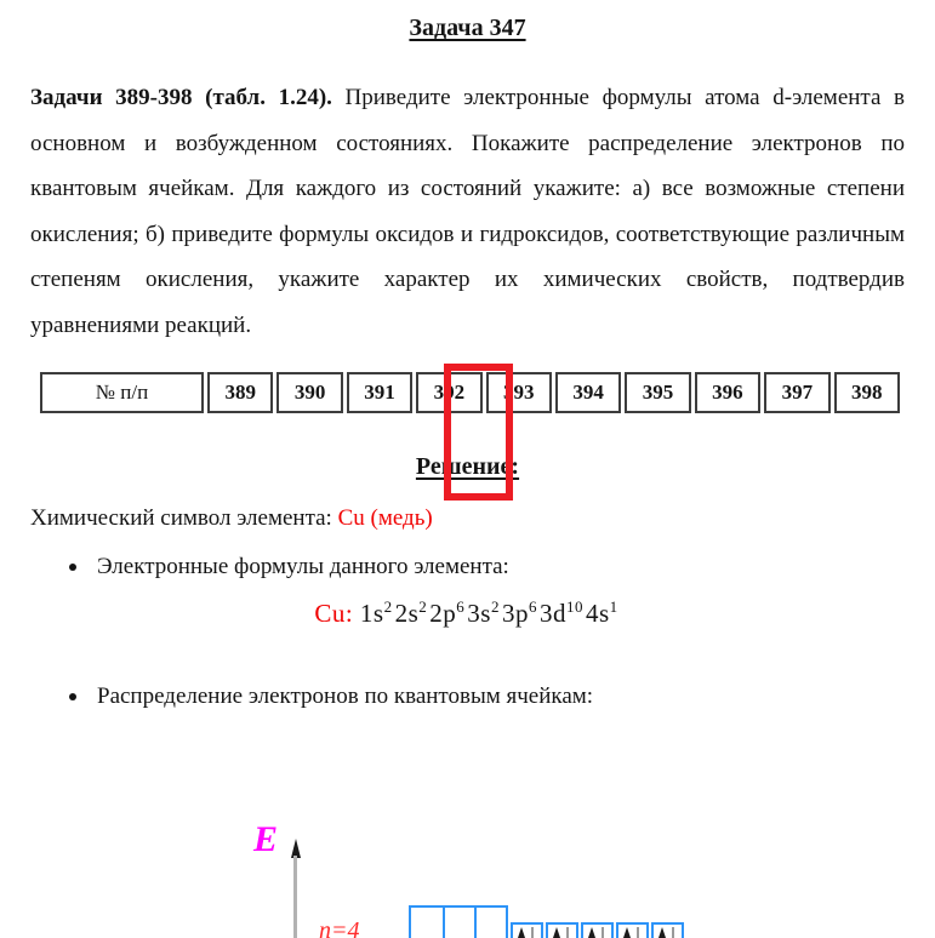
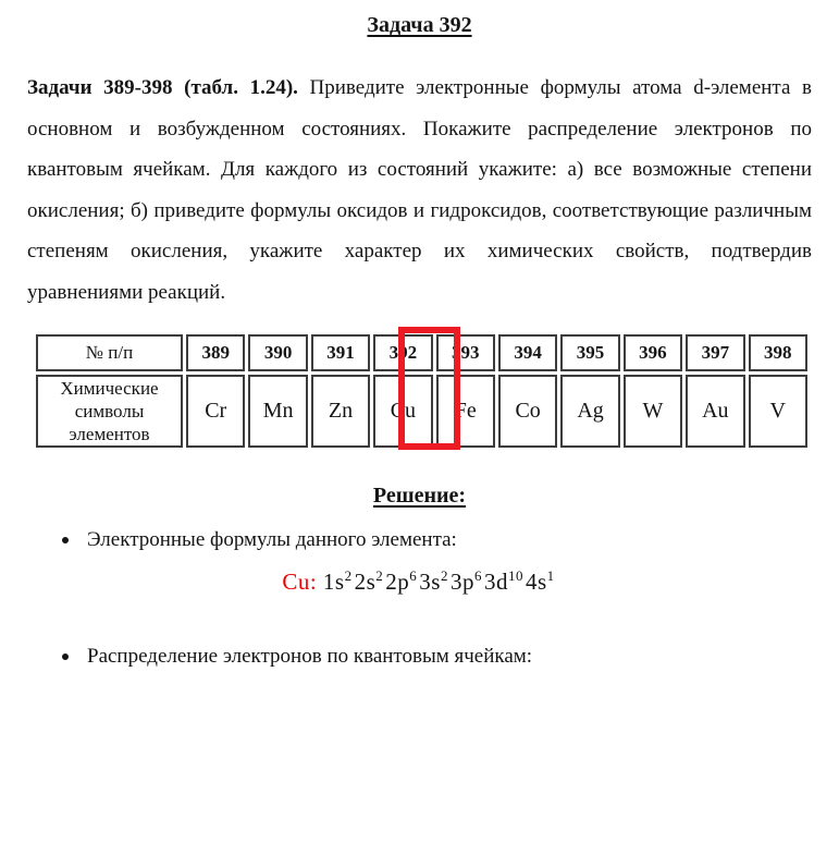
- Задача 347
+ Задача 392
  Задачи 389-398 (табл. 1.24). Приведите электронные формулы атома d-элемента в основном и возбужденном состояниях. Покажите распределение электронов по квантовым ячейкам. Для каждого из состояний укажите: а) все возможные степени окисления; б) приведите формулы оксидов и гидроксидов, соответствующие различным степеням окисления, укажите характер их химических свойств, подтвердив уравнениями реакций.
  № п/п	389	390	391	392	393	394	395	396	397	398
+ Химические символы элементов	Cr	Mn	Zn	Cu	Fe	Co	Ag	W	Au	V
  Решение:
- Химический символ элемента: Cu (медь)
  Электронные формулы данного элемента:
  Cu: 1s2 2s2 2p6 3s2 3p6 3d10 4s1
  Распределение электронов по квантовым ячейкам:
- E
- n=4
